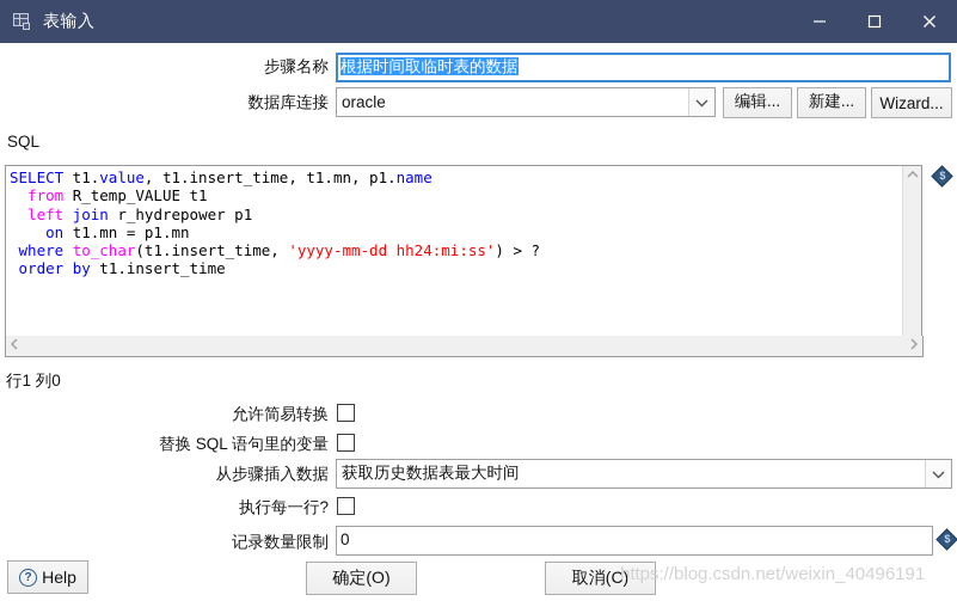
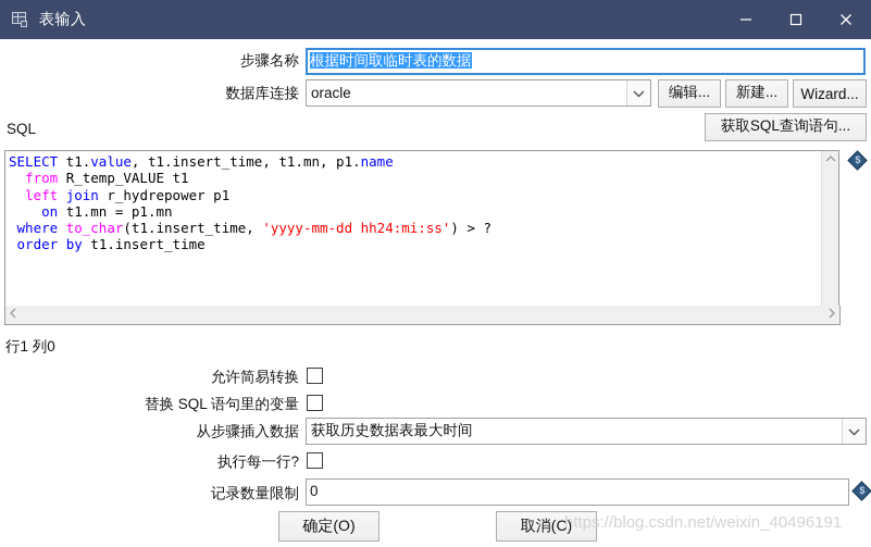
  表输入
  步骤名称
  根据时间取临时表的数据
  数据库连接
  oracle
  编辑...
  新建...
  Wizard...
+ 获取SQL查询语句...
  SQL
  SELECT t1.value, t1.insert_time, t1.mn, p1.name from R_temp_VALUE t1
  left join r_hydrepower p1
  on t1.mn = p1.mn
  where to_char(t1.insert_time, 'yyyy-mm-dd hh24:mi:ss') > ?
  order by t1.insert_time
  行1 列0
  允许简易转换
  替换 SQL 语句里的变量
  从步骤插入数据
  获取历史数据表最大时间
  执行每一行?
  记录数量限制
  0
- ?
- Help
  确定(O)
  取消(C)
  https://blog.csdn.net/weixin_40496191
